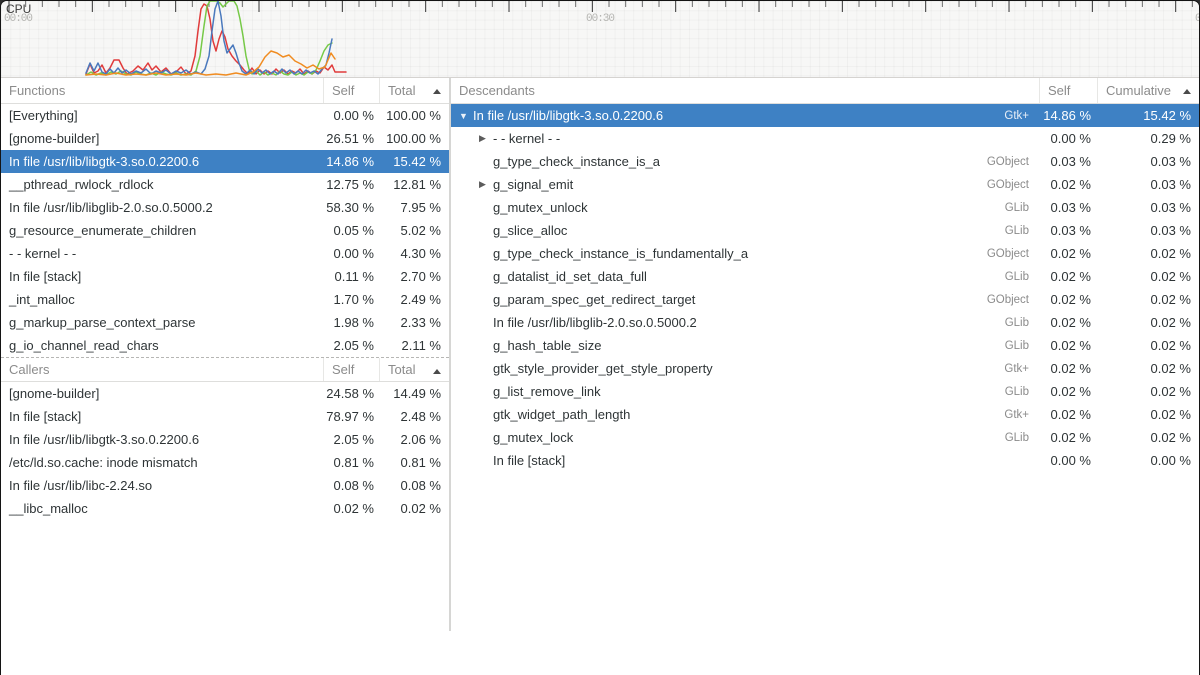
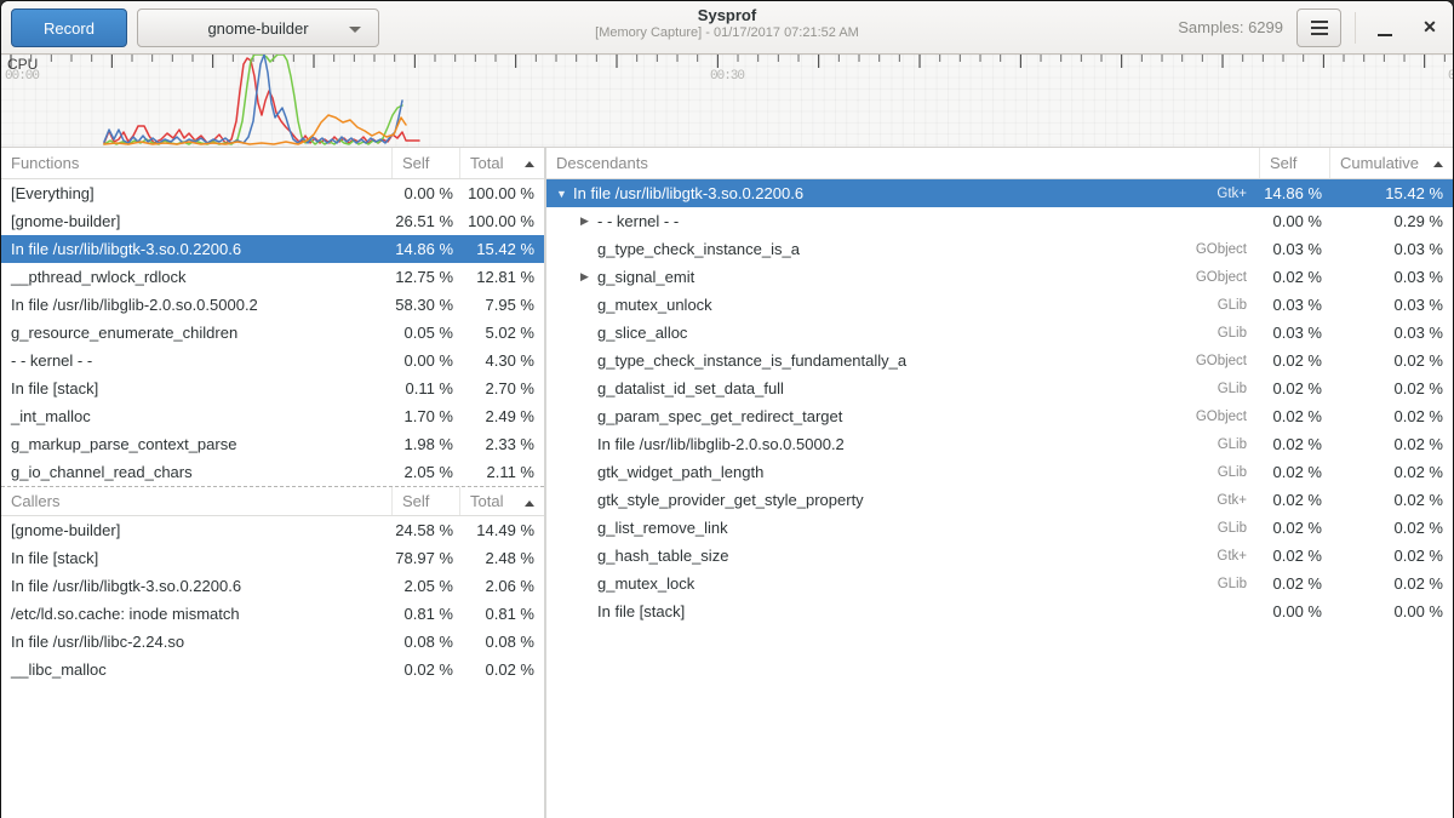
+ Record
+ gnome-builder
+ Sysprof
+ [Memory Capture] - 01/17/2017 07:21:52 AM
+ Samples: 6299
+ ✕
  CPU
  00:00
  00:30
  Functions
  Self
  Total
  [Everything]
  0.00 %
  100.00 %
  [gnome-builder]
  26.51 %
  100.00 %
  In file /usr/lib/libgtk-3.so.0.2200.6
  14.86 %
  15.42 %
  __pthread_rwlock_rdlock
  12.75 %
  12.81 %
  In file /usr/lib/libglib-2.0.so.0.5000.2
  58.30 %
  7.95 %
  g_resource_enumerate_children
  0.05 %
  5.02 %
  - - kernel - -
  0.00 %
  4.30 %
  In file [stack]
  0.11 %
  2.70 %
  _int_malloc
  1.70 %
  2.49 %
  g_markup_parse_context_parse
  1.98 %
  2.33 %
  g_io_channel_read_chars
  2.05 %
  2.11 %
  Callers
  Self
  Total
  [gnome-builder]
  24.58 %
  14.49 %
  In file [stack]
  78.97 %
  2.48 %
  In file /usr/lib/libgtk-3.so.0.2200.6
  2.05 %
  2.06 %
  /etc/ld.so.cache: inode mismatch
  0.81 %
  0.81 %
  In file /usr/lib/libc-2.24.so
  0.08 %
  0.08 %
  __libc_malloc
  0.02 %
  0.02 %
  Descendants
  Self
  Cumulative
  ▼
  In file /usr/lib/libgtk-3.so.0.2200.6
  Gtk+
  14.86 %
  15.42 %
  ▶
  - - kernel - -
  0.00 %
  0.29 %
  g_type_check_instance_is_a
  GObject
  0.03 %
  0.03 %
  ▶
  g_signal_emit
  GObject
  0.02 %
  0.03 %
  g_mutex_unlock
  GLib
  0.03 %
  0.03 %
  g_slice_alloc
  GLib
  0.03 %
  0.03 %
  g_type_check_instance_is_fundamentally_a
  GObject
  0.02 %
  0.02 %
  g_datalist_id_set_data_full
  GLib
  0.02 %
  0.02 %
  g_param_spec_get_redirect_target
  GObject
  0.02 %
  0.02 %
  In file /usr/lib/libglib-2.0.so.0.5000.2
  GLib
  0.02 %
  0.02 %
- g_hash_table_size
+ gtk_widget_path_length
  GLib
  0.02 %
  0.02 %
  gtk_style_provider_get_style_property
  Gtk+
  0.02 %
  0.02 %
  g_list_remove_link
  GLib
  0.02 %
  0.02 %
- gtk_widget_path_length
+ g_hash_table_size
  Gtk+
  0.02 %
  0.02 %
  g_mutex_lock
  GLib
  0.02 %
  0.02 %
  In file [stack]
  0.00 %
  0.00 %
